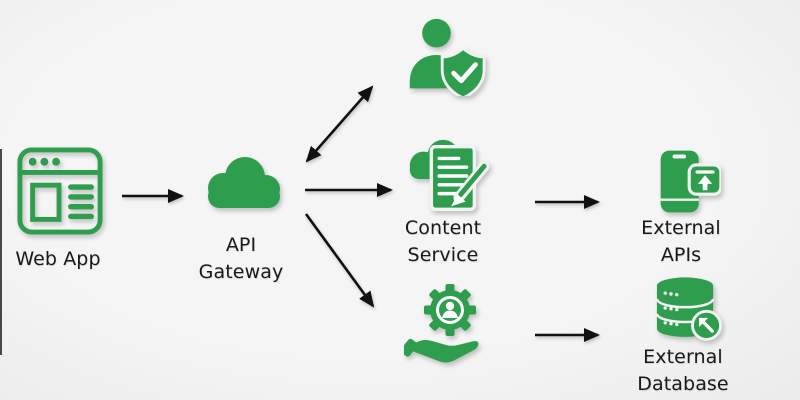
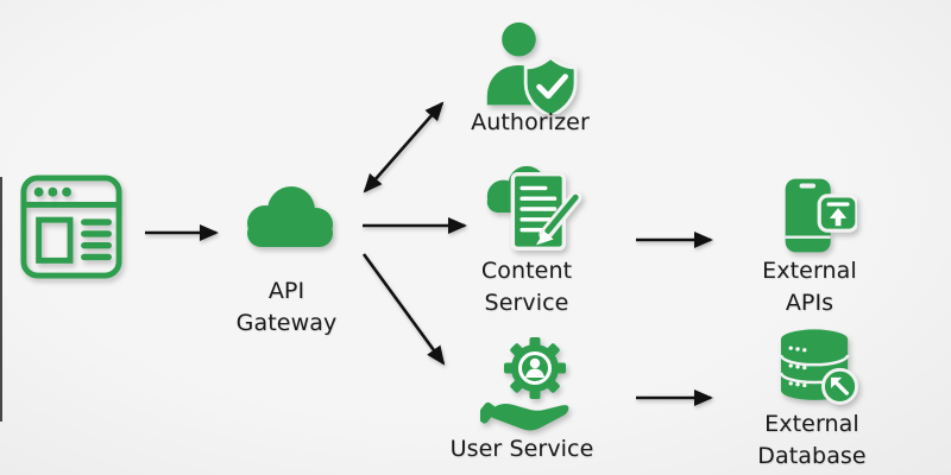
- Web App
  API
  Gateway
+ Authorizer
  Content
  Service
+ User Service
  External
  APIs
  External
  Database
